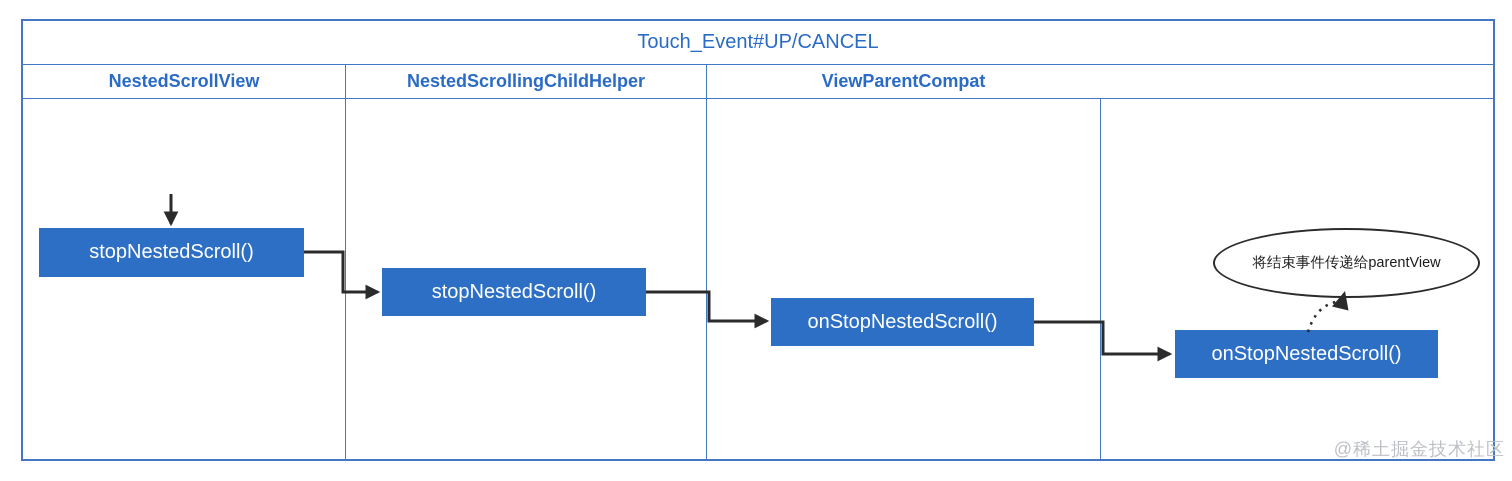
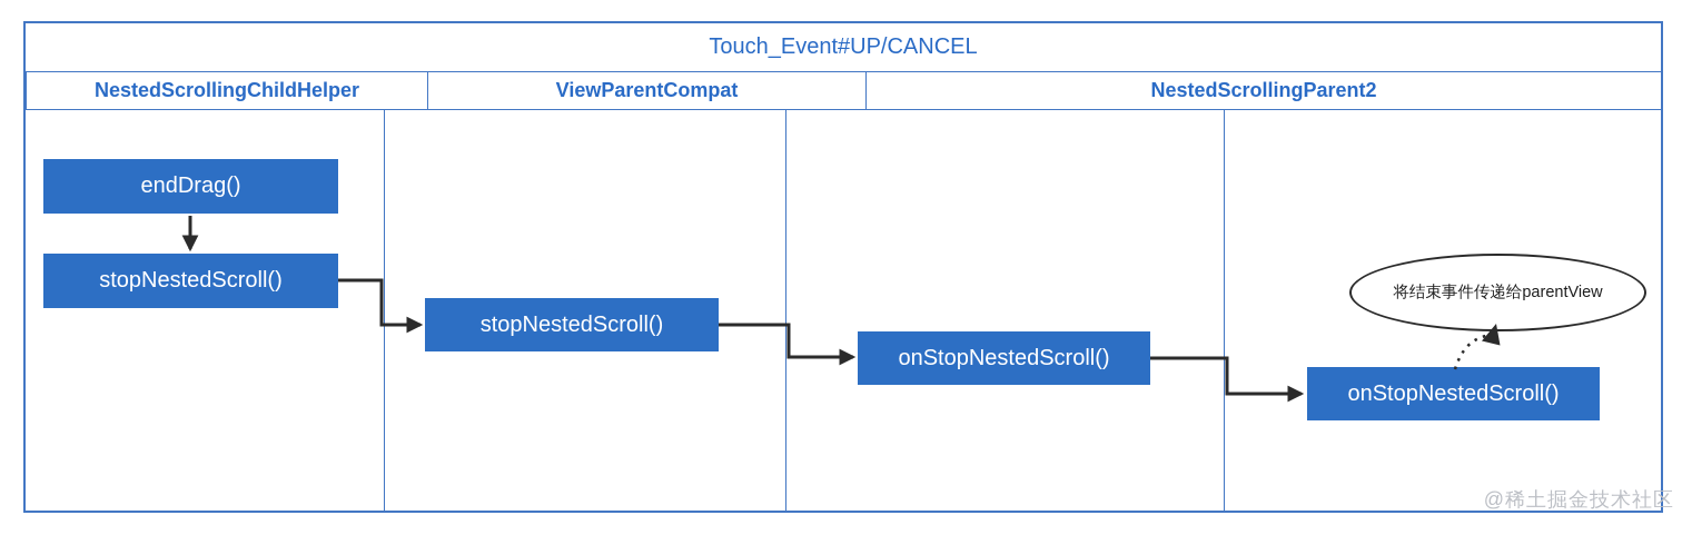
  Touch_Event#UP/CANCEL
- NestedScrollView
  NestedScrollingChildHelper
  ViewParentCompat
+ NestedScrollingParent2
+ endDrag()
  stopNestedScroll()
  stopNestedScroll()
  onStopNestedScroll()
  onStopNestedScroll()
  将结束事件传递给parentView
  @稀土掘金技术社区
